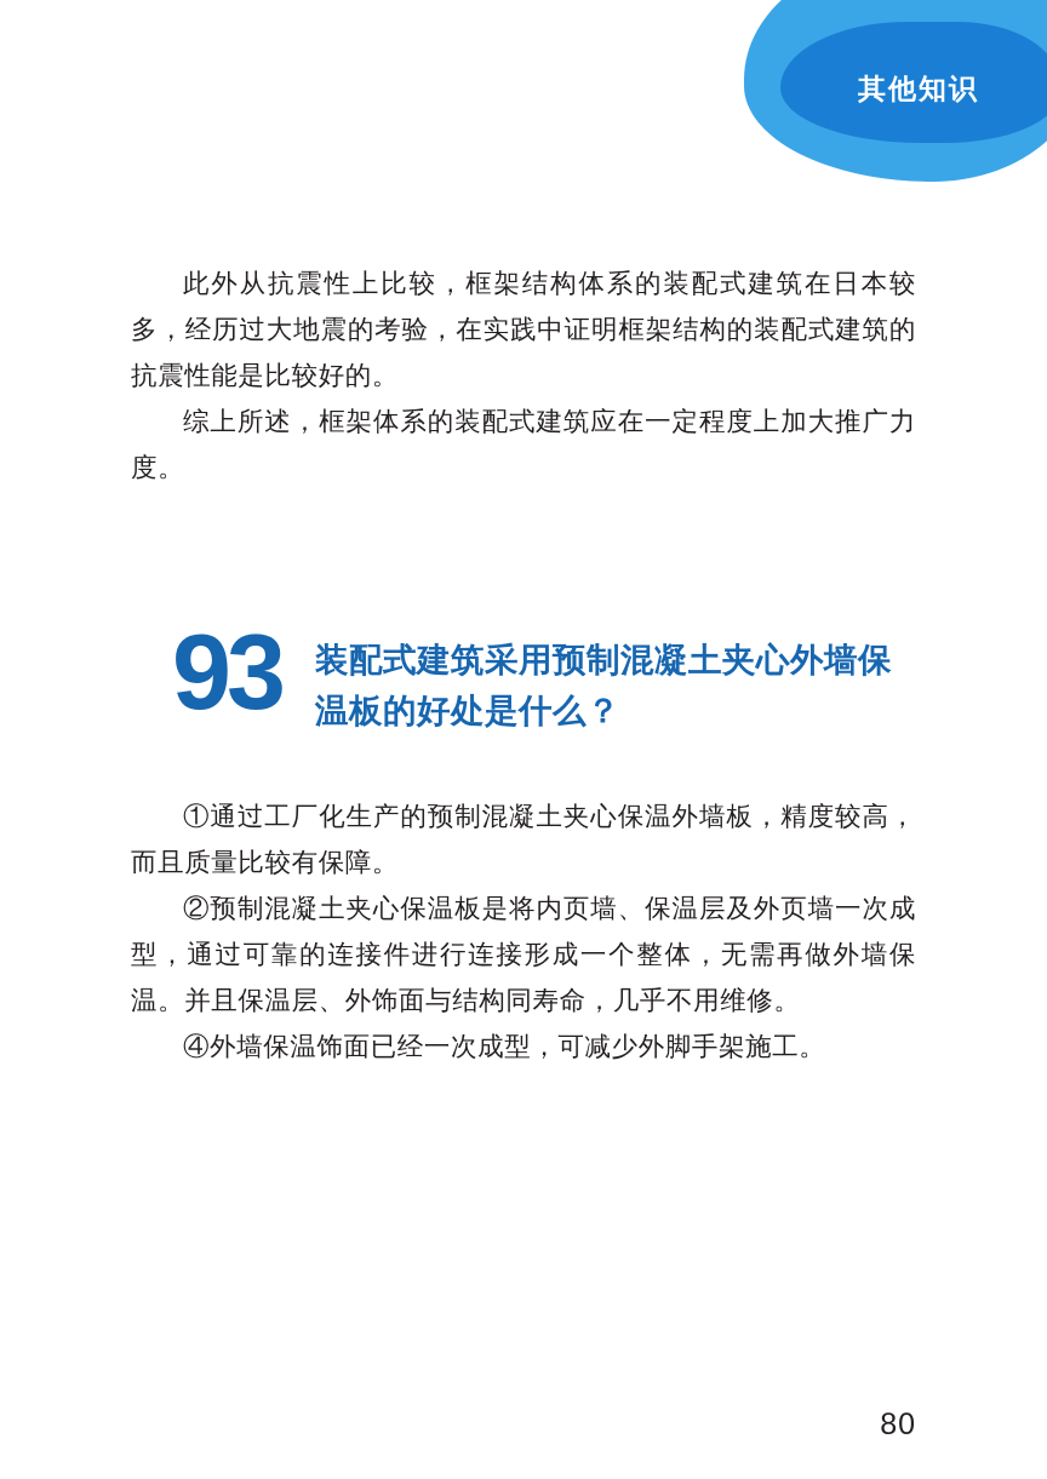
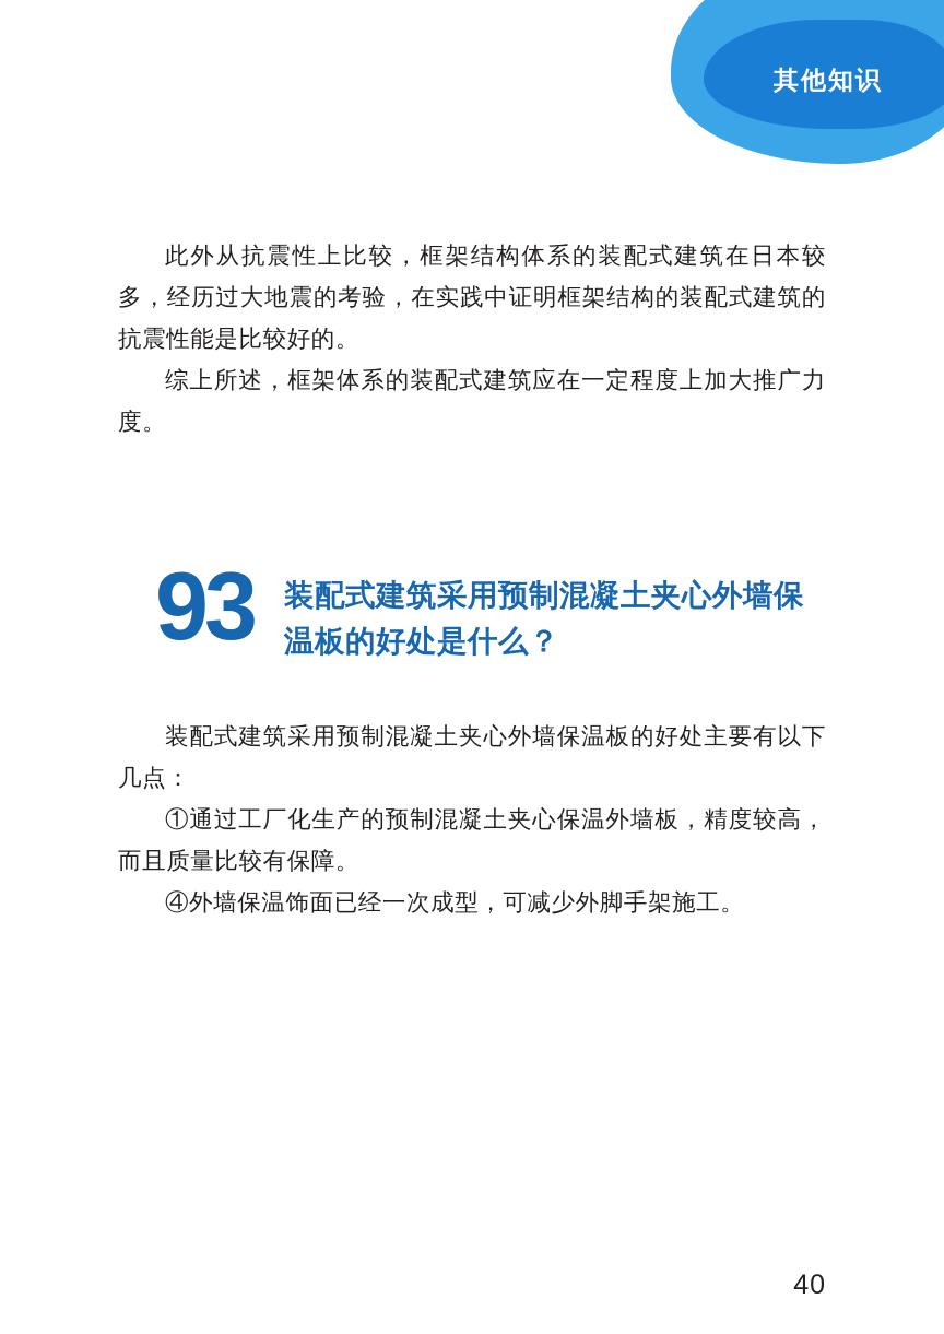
  其他知识
  此外从抗震性上比较，框架结构体系的装配式建筑在日本较多，经历过大地震的考验，在实践中证明框架结构的装配式建筑的抗震性能是比较好的。
  综上所述，框架体系的装配式建筑应在一定程度上加大推广力度。
  93
  装配式建筑采用预制混凝土夹心外墙保温板的好处是什么？
+ 装配式建筑采用预制混凝土夹心外墙保温板的好处主要有以下几点：
  ①通过工厂化生产的预制混凝土夹心保温外墙板，精度较高，而且质量比较有保障。
- ②预制混凝土夹心保温板是将内页墙、保温层及外页墙一次成型，通过可靠的连接件进行连接形成一个整体，无需再做外墙保温。并且保温层、外饰面与结构同寿命，几乎不用维修。
  ④外墙保温饰面已经一次成型，可减少外脚手架施工。
- 80
+ 40
